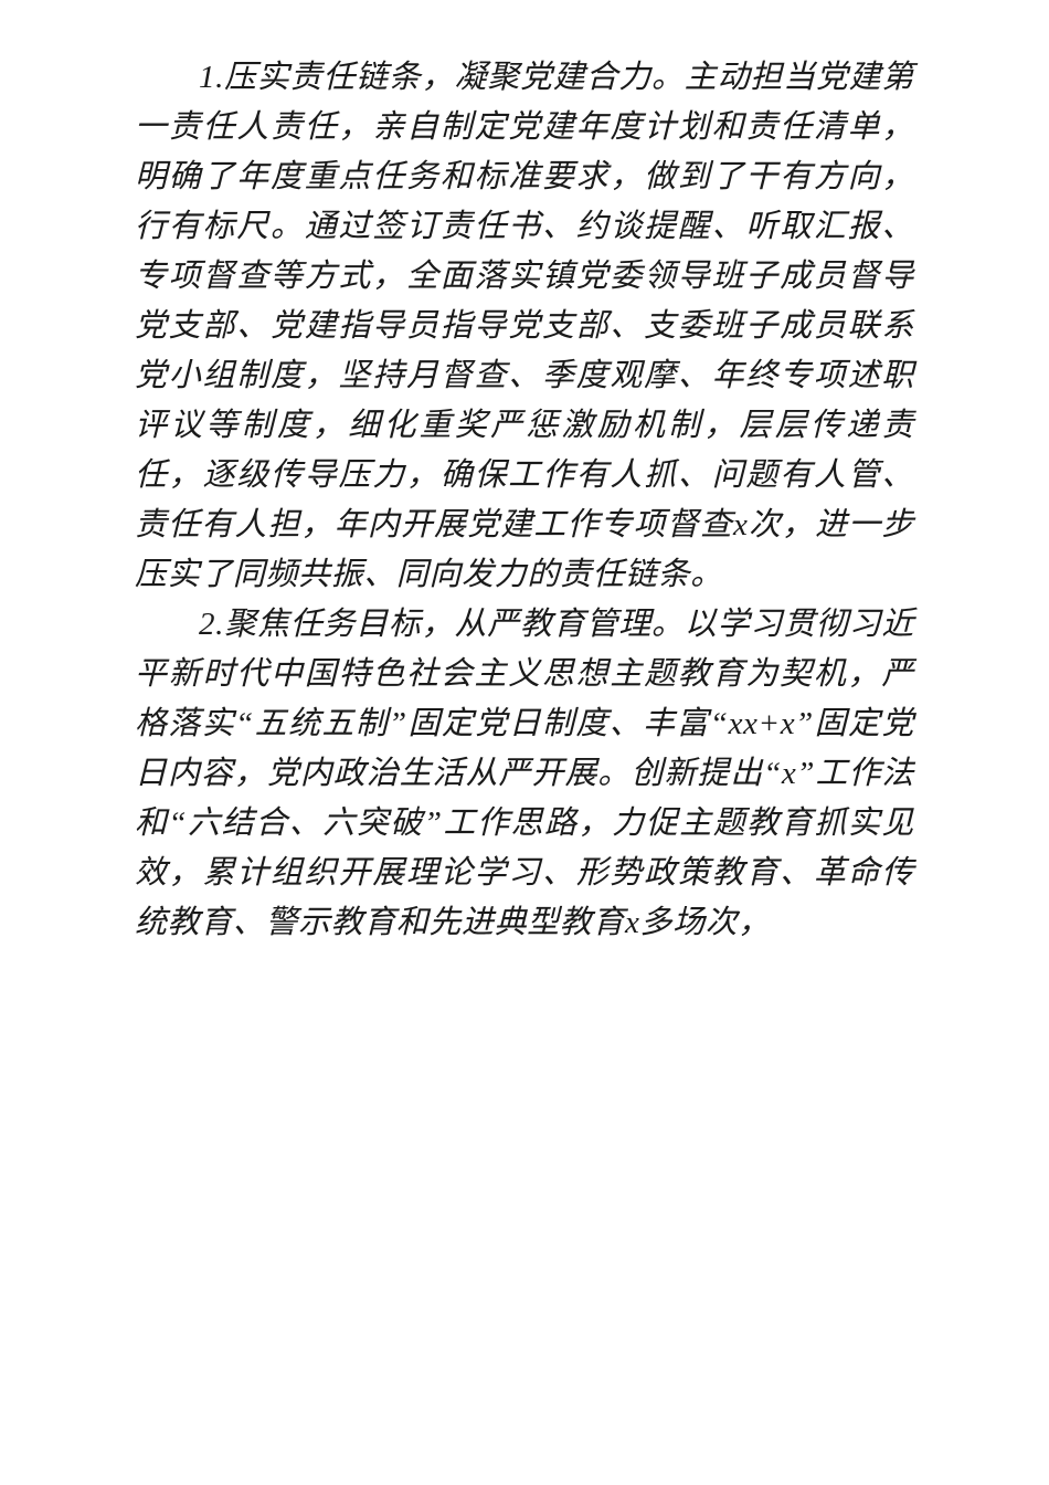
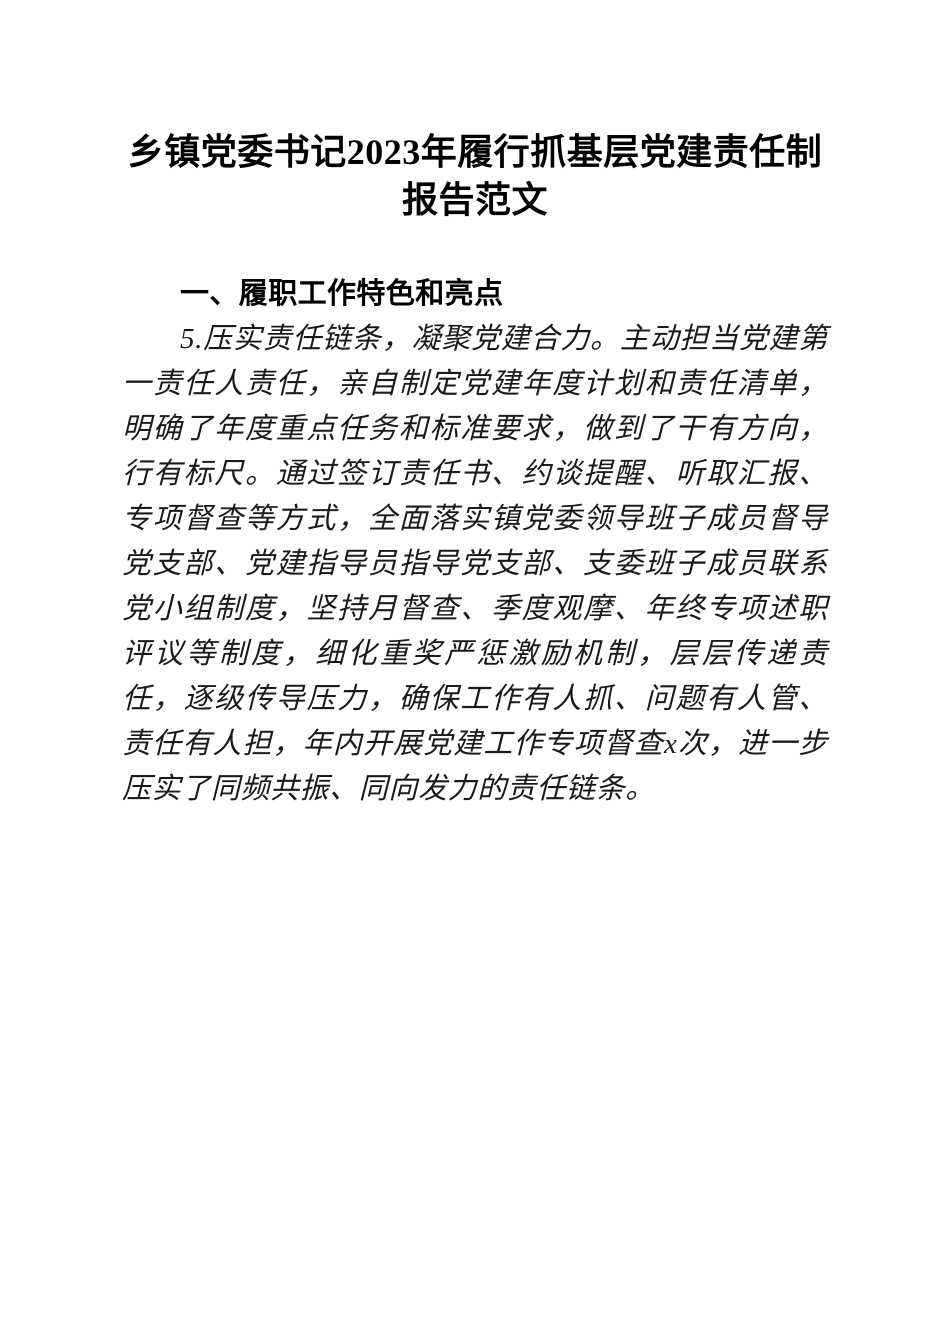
+ 乡镇党委书记2023年履行抓基层党建责任制报告范文
+ 一、履职工作特色和亮点
- 1.压实责任链条，凝聚党建合力。主动担当党建第一责任人责任，亲自制定党建年度计划和责任清单，明确了年度重点任务和标准要求，做到了干有方向，行有标尺。通过签订责任书、约谈提醒、听取汇报、专项督查等方式，全面落实镇党委领导班子成员督导党支部、党建指导员指导党支部、支委班子成员联系党小组制度，坚持月督查、季度观摩、年终专项述职评议等制度，细化重奖严惩激励机制，层层传递责任，逐级传导压力，确保工作有人抓、问题有人管、责任有人担，年内开展党建工作专项督查x次，进一步压实了同频共振、同向发力的责任链条。
+ 5.压实责任链条，凝聚党建合力。主动担当党建第一责任人责任，亲自制定党建年度计划和责任清单，明确了年度重点任务和标准要求，做到了干有方向，行有标尺。通过签订责任书、约谈提醒、听取汇报、专项督查等方式，全面落实镇党委领导班子成员督导党支部、党建指导员指导党支部、支委班子成员联系党小组制度，坚持月督查、季度观摩、年终专项述职评议等制度，细化重奖严惩激励机制，层层传递责任，逐级传导压力，确保工作有人抓、问题有人管、责任有人担，年内开展党建工作专项督查x次，进一步压实了同频共振、同向发力的责任链条。
- 2.聚焦任务目标，从严教育管理。以学习贯彻习近平新时代中国特色社会主义思想主题教育为契机，严格落实“五统五制”固定党日制度、丰富“xx+x”固定党日内容，党内政治生活从严开展。创新提出“x”工作法和“六结合、六突破”工作思路，力促主题教育抓实见效，累计组织开展理论学习、形势政策教育、革命传统教育、警示教育和先进典型教育x多场次，
